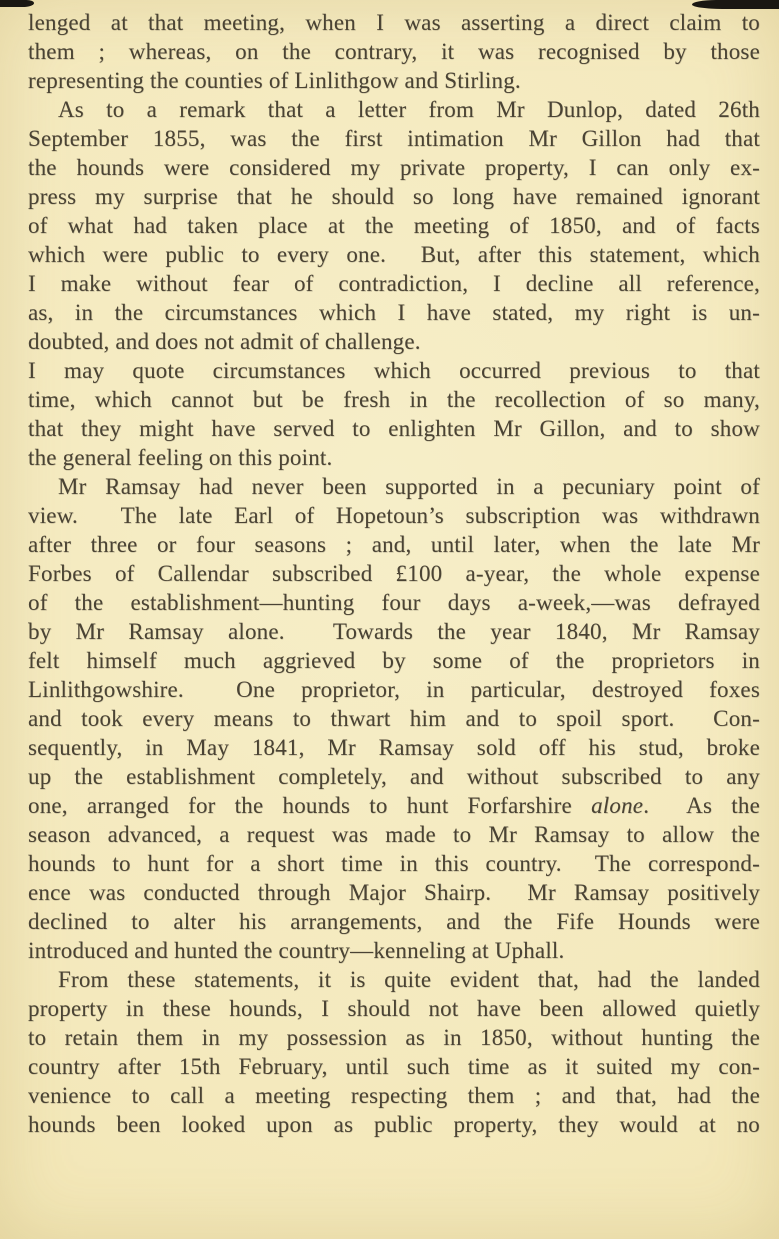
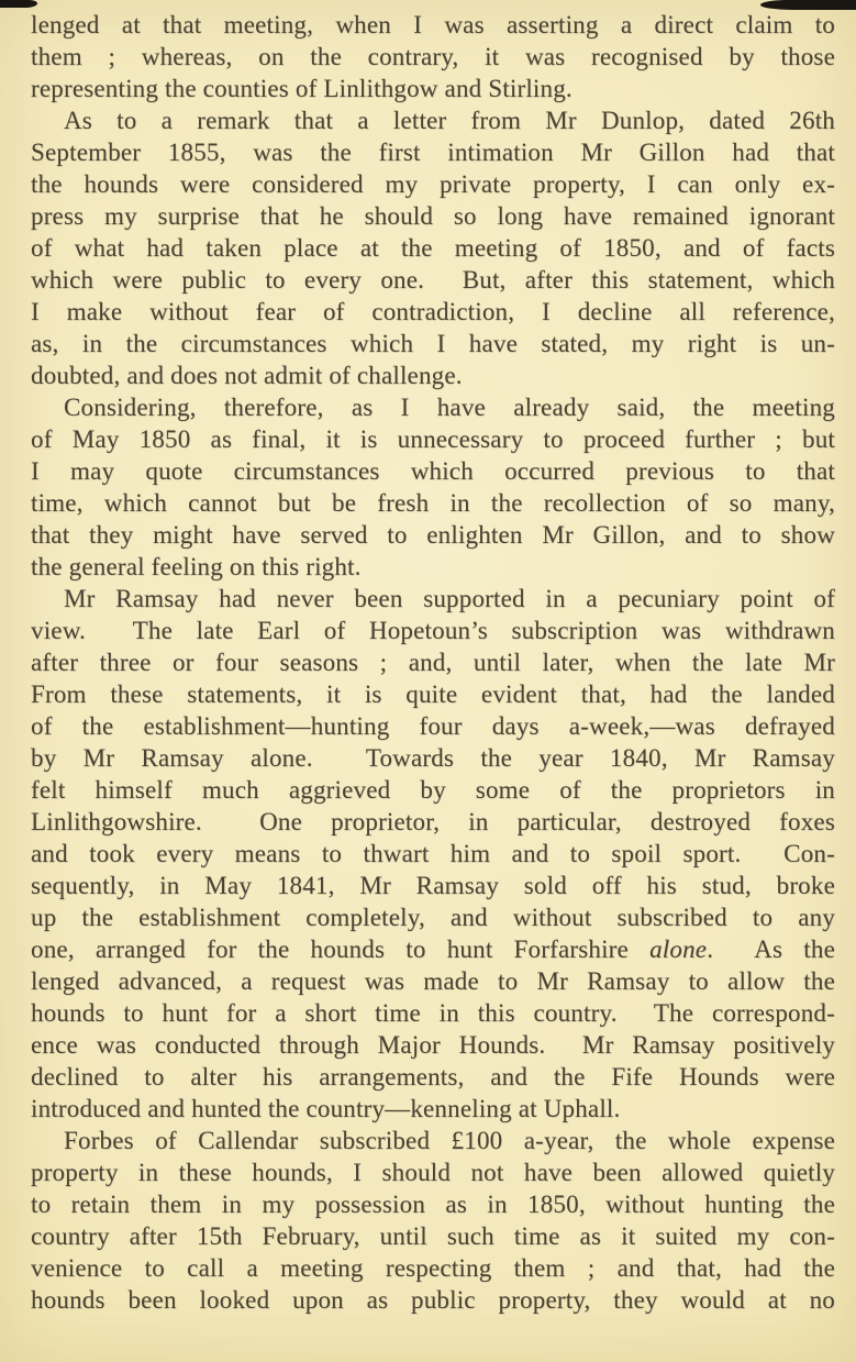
  lenged at that meeting, when I was asserting a direct claim to
  them ; whereas, on the contrary, it was recognised by those
  representing the counties of Linlithgow and Stirling.
  As to a remark that a letter from Mr Dunlop, dated 26th
  September 1855, was the first intimation Mr Gillon had that
  the hounds were considered my private property, I can only ex-
  press my surprise that he should so long have remained ignorant
  of what had taken place at the meeting of 1850, and of facts
  which were public to every one. But, after this statement, which
  I make without fear of contradiction, I decline all reference,
  as, in the circumstances which I have stated, my right is un-
  doubted, and does not admit of challenge.
+ Considering, therefore, as I have already said, the meeting
+ of May 1850 as final, it is unnecessary to proceed further ; but
  I may quote circumstances which occurred previous to that
  time, which cannot but be fresh in the recollection of so many,
  that they might have served to enlighten Mr Gillon, and to show
- the general feeling on this point.
+ the general feeling on this right.
  Mr Ramsay had never been supported in a pecuniary point of
  view. The late Earl of Hopetoun’s subscription was withdrawn
  after three or four seasons ; and, until later, when the late Mr
- Forbes of Callendar subscribed £100 a-year, the whole expense
+ From these statements, it is quite evident that, had the landed
  of the establishment—hunting four days a-week,—was defrayed
  by Mr Ramsay alone. Towards the year 1840, Mr Ramsay
  felt himself much aggrieved by some of the proprietors in
  Linlithgowshire. One proprietor, in particular, destroyed foxes
  and took every means to thwart him and to spoil sport. Con-
  sequently, in May 1841, Mr Ramsay sold off his stud, broke
  up the establishment completely, and without subscribed to any
  one, arranged for the hounds to hunt Forfarshire alone. As the
- season advanced, a request was made to Mr Ramsay to allow the
+ lenged advanced, a request was made to Mr Ramsay to allow the
  hounds to hunt for a short time in this country. The correspond-
- ence was conducted through Major Shairp. Mr Ramsay positively
+ ence was conducted through Major Hounds. Mr Ramsay positively
  declined to alter his arrangements, and the Fife Hounds were
  introduced and hunted the country—kenneling at Uphall.
- From these statements, it is quite evident that, had the landed
+ Forbes of Callendar subscribed £100 a-year, the whole expense
  property in these hounds, I should not have been allowed quietly
  to retain them in my possession as in 1850, without hunting the
  country after 15th February, until such time as it suited my con-
  venience to call a meeting respecting them ; and that, had the
  hounds been looked upon as public property, they would at no
